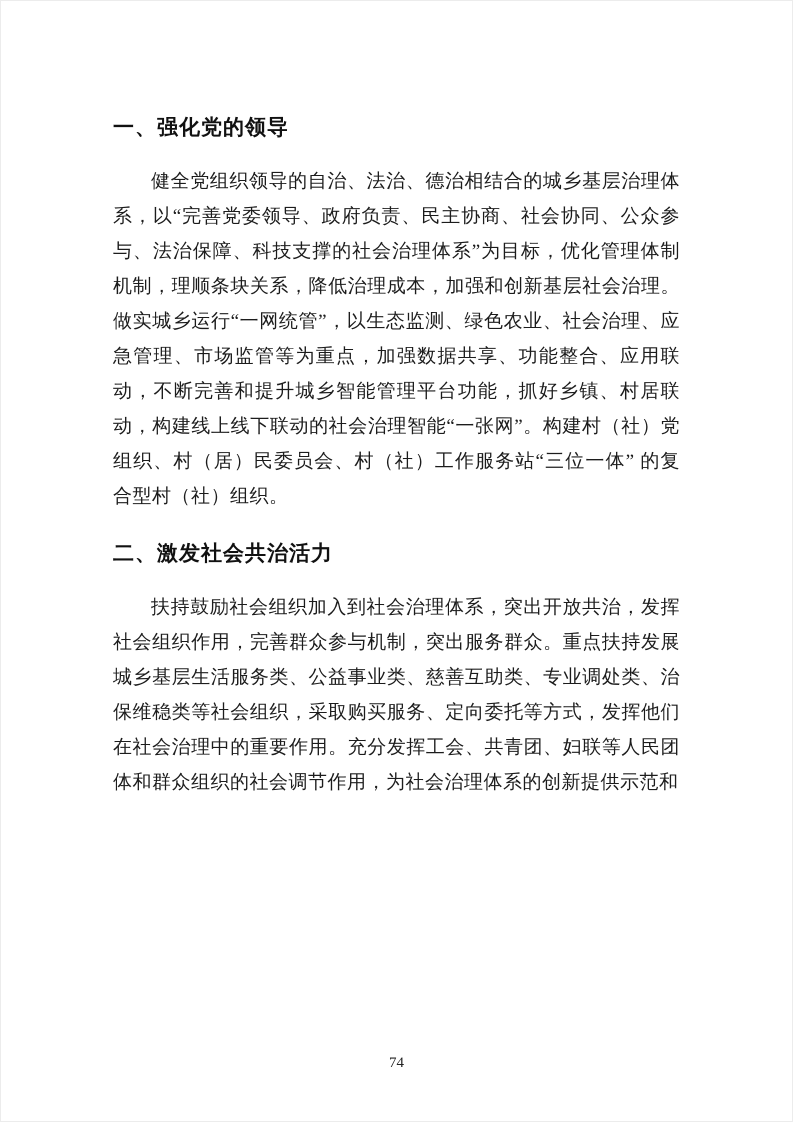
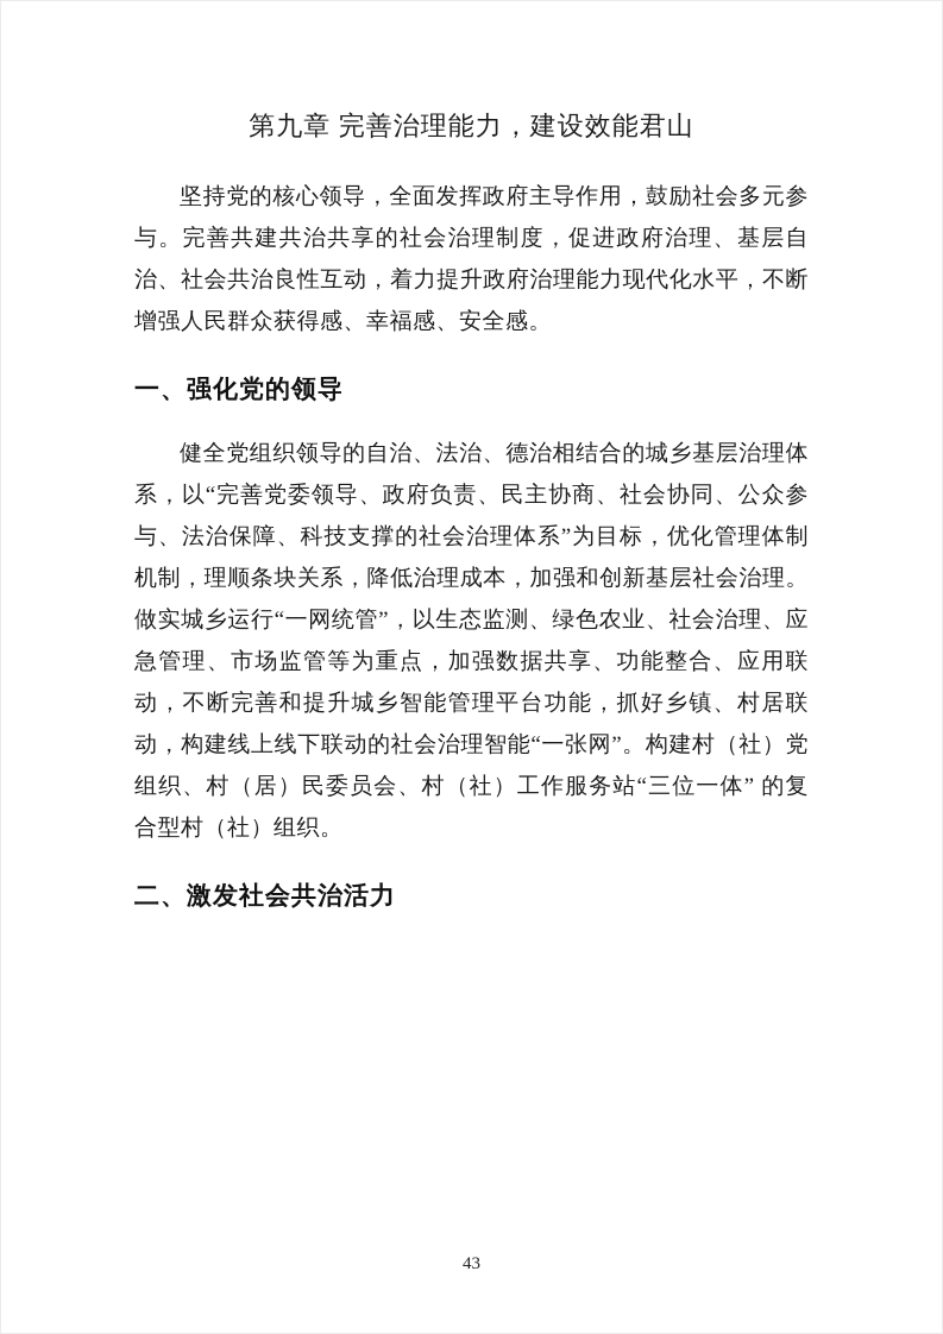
+ 第九章 完善治理能力，建设效能君山
+ 坚持党的核心领导，全面发挥政府主导作用，鼓励社会多元参与。完善共建共治共享的社会治理制度，促进政府治理、基层自治、社会共治良性互动，着力提升政府治理能力现代化水平，不断增强人民群众获得感、幸福感、安全感。
  一、强化党的领导
  健全党组织领导的自治、法治、德治相结合的城乡基层治理体系，以“完善党委领导、政府负责、民主协商、社会协同、公众参与、法治保障、科技支撑的社会治理体系”为目标，优化管理体制机制，理顺条块关系，降低治理成本，加强和创新基层社会治理。做实城乡运行“一网统管”，以生态监测、绿色农业、社会治理、应急管理、市场监管等为重点，加强数据共享、功能整合、应用联动，不断完善和提升城乡智能管理平台功能，抓好乡镇、村居联动，构建线上线下联动的社会治理智能“一张网”。构建村（社）党组织、村（居）民委员会、村（社）工作服务站“三位一体” 的复合型村（社）组织。
  二、激发社会共治活力
- 扶持鼓励社会组织加入到社会治理体系，突出开放共治，发挥社会组织作用，完善群众参与机制，突出服务群众。重点扶持发展城乡基层生活服务类、公益事业类、慈善互助类、专业调处类、治保维稳类等社会组织，采取购买服务、定向委托等方式，发挥他们在社会治理中的重要作用。充分发挥工会、共青团、妇联等人民团体和群众组织的社会调节作用，为社会治理体系的创新提供示范和
- 74
+ 43
